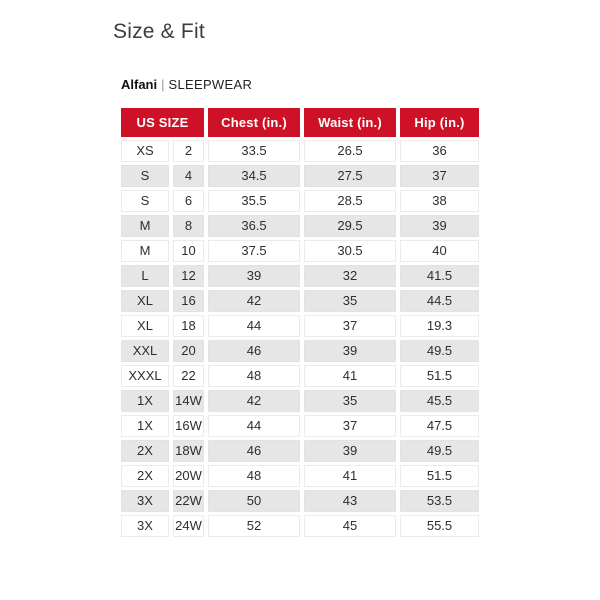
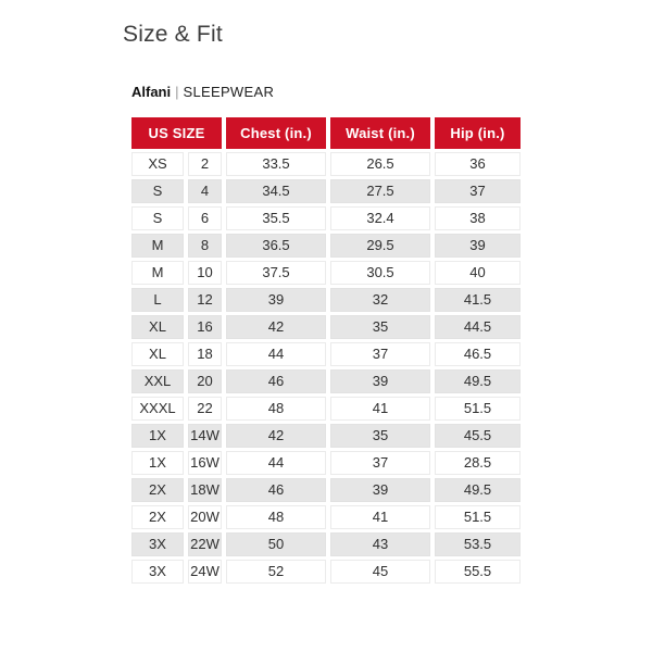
  Size & Fit
  Alfani | SLEEPWEAR
  US SIZE	Chest (in.)	Waist (in.)	Hip (in.)
  XS	2	33.5	26.5	36
  S	4	34.5	27.5	37
- S	6	35.5	28.5	38
+ S	6	35.5	32.4	38
  M	8	36.5	29.5	39
  M	10	37.5	30.5	40
  L	12	39	32	41.5
  XL	16	42	35	44.5
- XL	18	44	37	19.3
+ XL	18	44	37	46.5
  XXL	20	46	39	49.5
  XXXL	22	48	41	51.5
  1X	14W	42	35	45.5
- 1X	16W	44	37	47.5
+ 1X	16W	44	37	28.5
  2X	18W	46	39	49.5
  2X	20W	48	41	51.5
  3X	22W	50	43	53.5
  3X	24W	52	45	55.5
